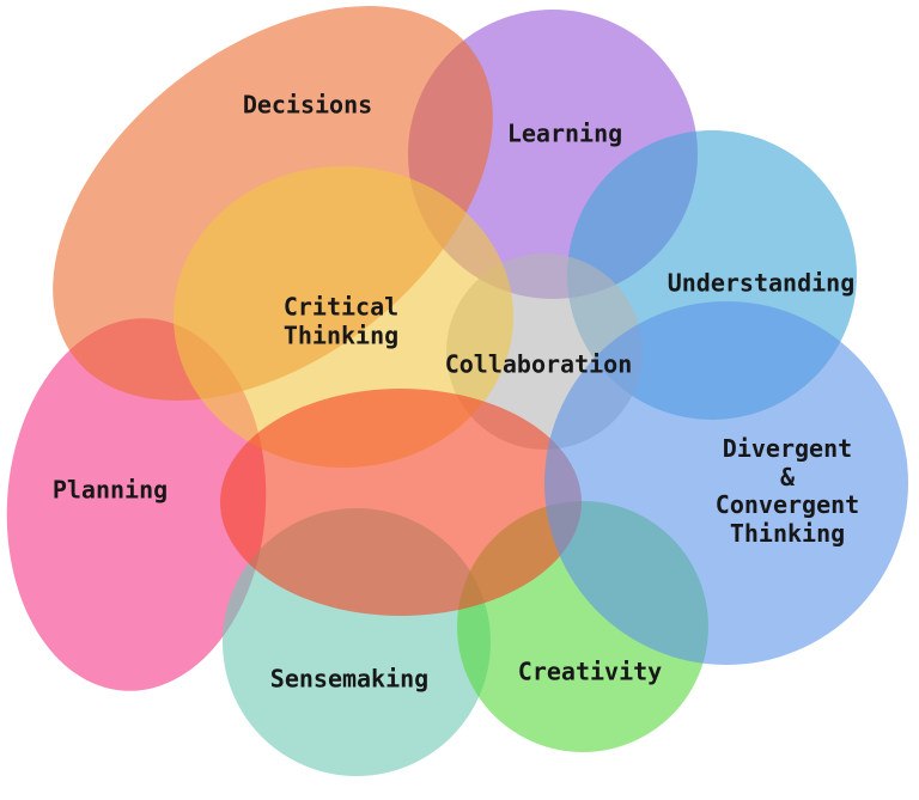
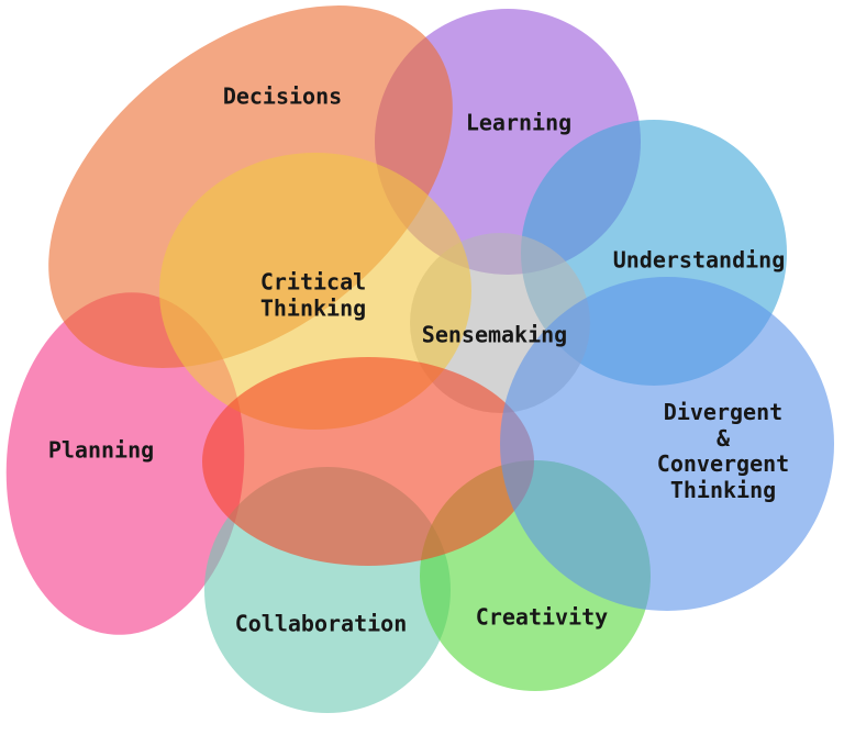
  Planning
  Learning
  Understanding
  Decisions
- Collaboration
+ Sensemaking
  Critical
  Thinking
- Sensemaking
+ Collaboration
  Creativity
  Divergent &
  Convergent
  Thinking
